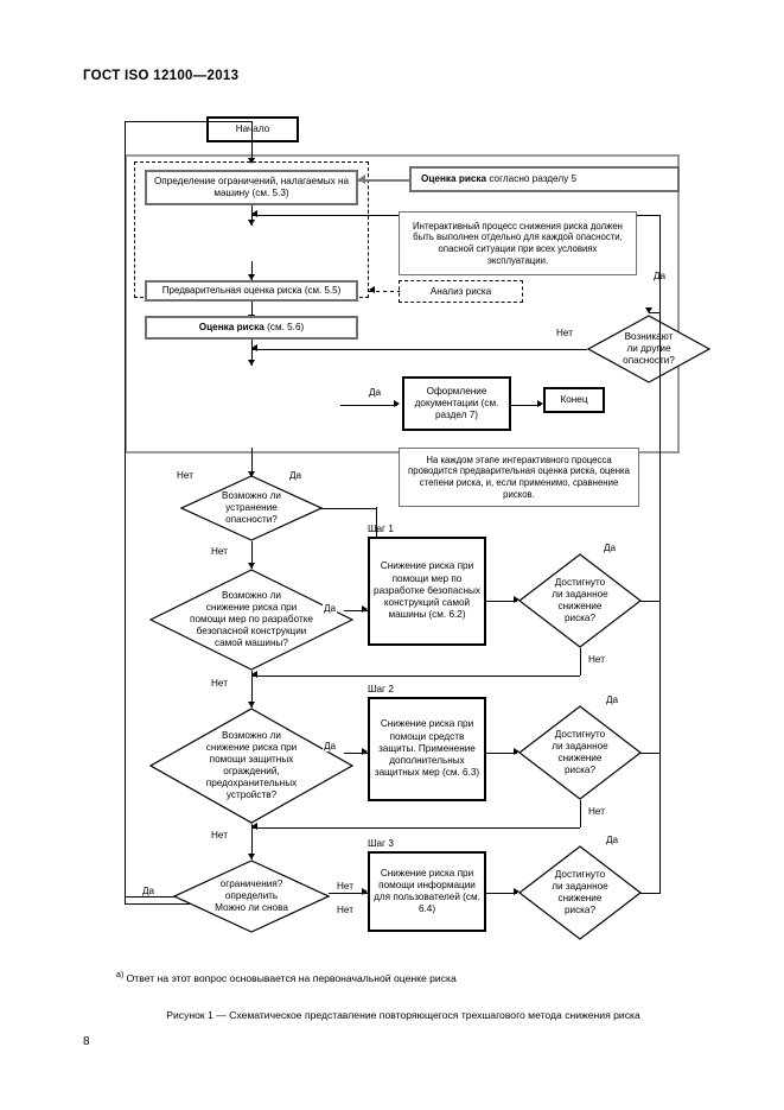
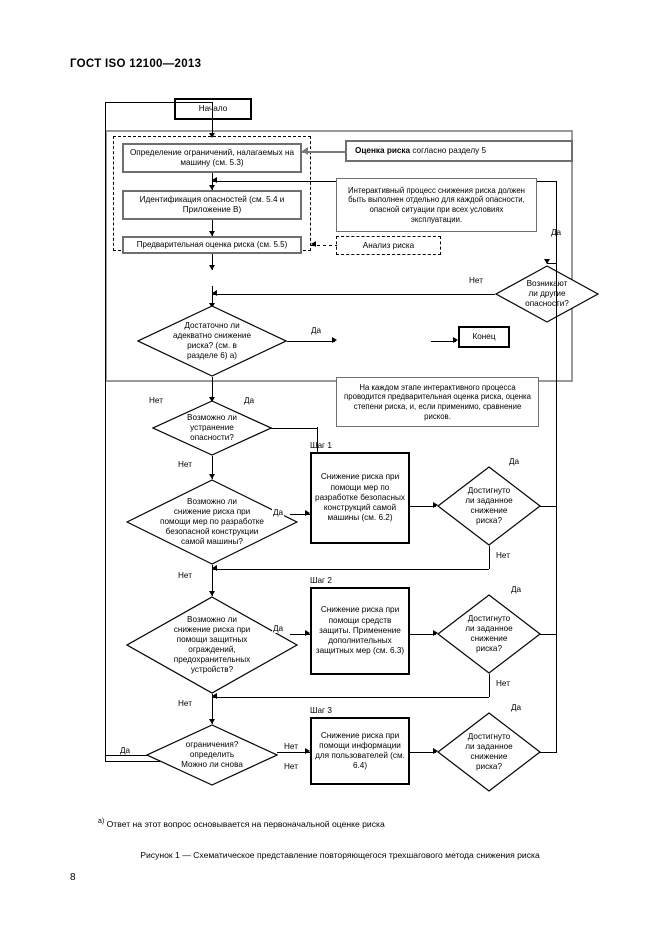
  ГОСТ ISO 12100—2013
  8
  Наало
  Определение ограничений, налагаемых на машину (см. 5.3)
+ Идентификация опасностей (см. 5.4 и Приложение В)
  Предварительная оценка риска (см. 5.5)
- Оценка риска (см. 5.6)
  Оценка риска согласно разделу 5
  Интерактивный процесс снижения риска должен быть выполнен отдельно для каждой опасности, опасной ситуации при всех условиях эксплуатации.
  Анализ риска
+ Достаточно ли
+ адекватно снижение
+ риска? (см. в
+ разделе 6) а)
  Да
- Оформление документации (см. раздел 7)
  Конец
  Возникют
  ли другие
  опасности?
  Нет
  Да
  На каждом этапе интерактивного процесса проводится предварительная оценка риска, оценка степени риска, и, если применимо, сравнение рисков.
  Возможно ли
  устранение
  опасности?
  Нет
  Да
  Нет
  Шаг 1
  Снижение риска при помощи мер по разработке безопасных конструкций самой машины (см. 6.2)
  Достигнуто
  ли заданное
  снижение
  риска?
  Да
  Нет
  Возможно ли
  снижение риска при
  помощи мер по разработке
  безопасной конструкции
  самой машины?
  Да
  Нет
  Шаг 2
  Снижение риска при помощи средств защиты. Применение дополнительных защитных мер (см. 6.3)
  Достигнуто
  ли заданное
  снижение
  риска?
  Да
  Нет
  Возможно ли
  снижение риска при
  помощи защитных
  ограждений,
  предохранительных
  устройств?
  Да
  Нет
  Шаг 3
  Снижение риска при помощи информации для пользователей (см. 6.4)
  Достигнуто
  ли заданное
  снижение
  риска?
  Да
  ограничения?
  определить
  Можно ли снова
  Да
  Нет
  Нет
  Ответ на этот вопрос основывается на первоначальной оценке риска
  Рисунок 1 — Схематическое представление повторяющегося трехшагового метода снижения риска
